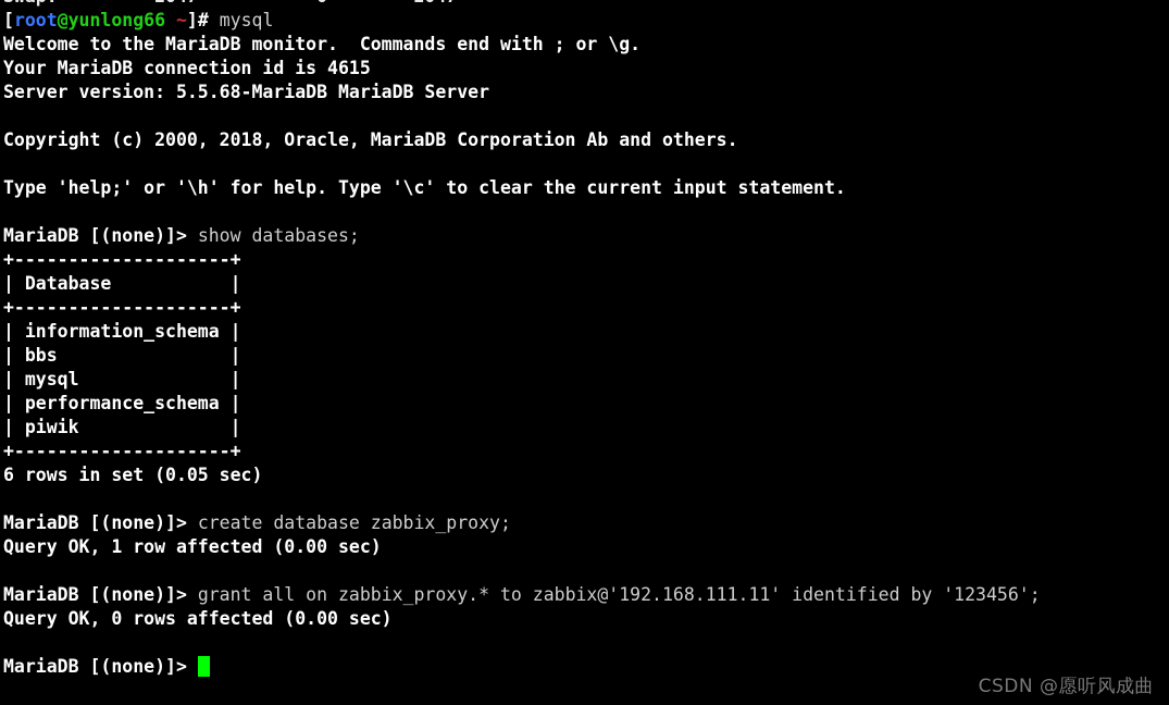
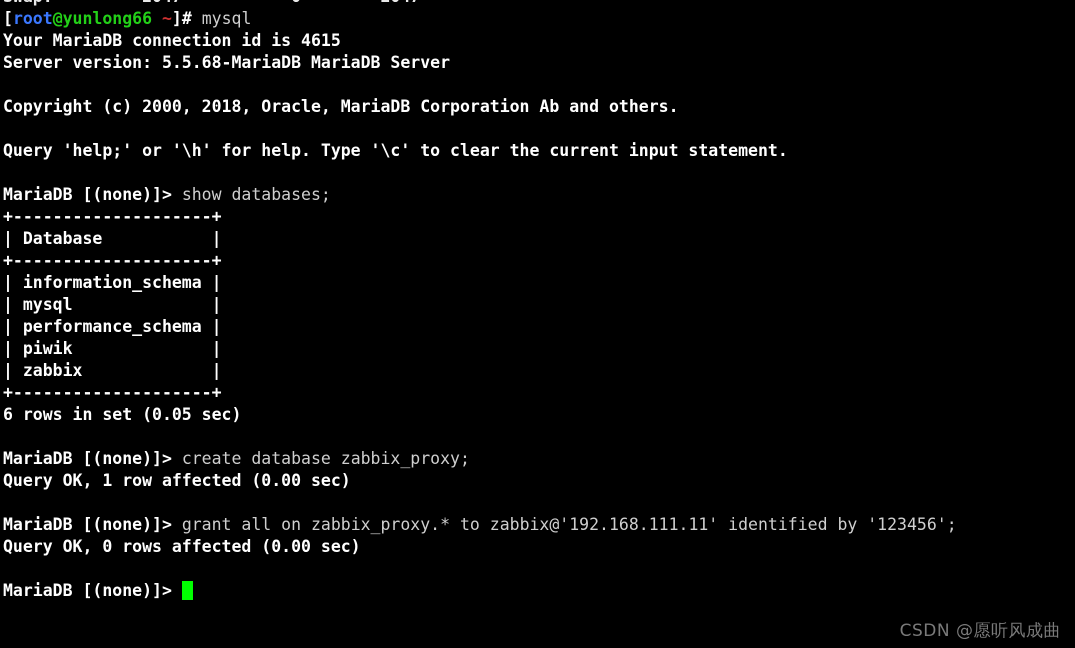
  [root@yunlong66 ~]# mysql
- Welcome to the MariaDB monitor. Commands end with ; or \g.
  Your MariaDB connection id is 4615
  Server version: 5.5.68-MariaDB MariaDB Server
  Copyright (c) 2000, 2018, Oracle, MariaDB Corporation Ab and others.
- Type 'help;' or '\h' for help. Type '\c' to clear the current input statement.
+ Query 'help;' or '\h' for help. Type '\c' to clear the current input statement.
  MariaDB [(none)]> show databases;
  +--------------------+
  | Database |
  +--------------------+
  | information_schema |
- | bbs |
  | mysql |
  | performance_schema |
  | piwik |
+ | zabbix |
  +--------------------+
  6 rows in set (0.05 sec)
  MariaDB [(none)]> create database zabbix_proxy;
  Query OK, 1 row affected (0.00 sec)
  MariaDB [(none)]> grant all on zabbix_proxy.* to zabbix@'192.168.111.11' identified by '123456';
  Query OK, 0 rows affected (0.00 sec)
  MariaDB [(none)]>
  CSDN @愿听风成曲
